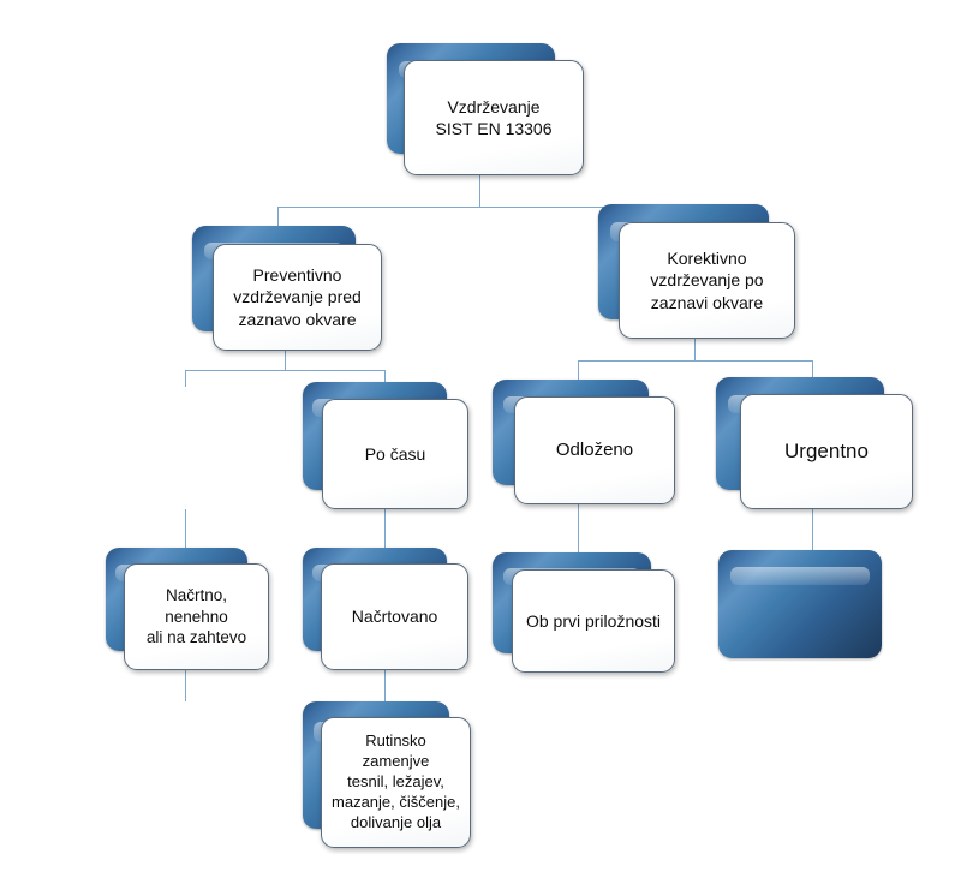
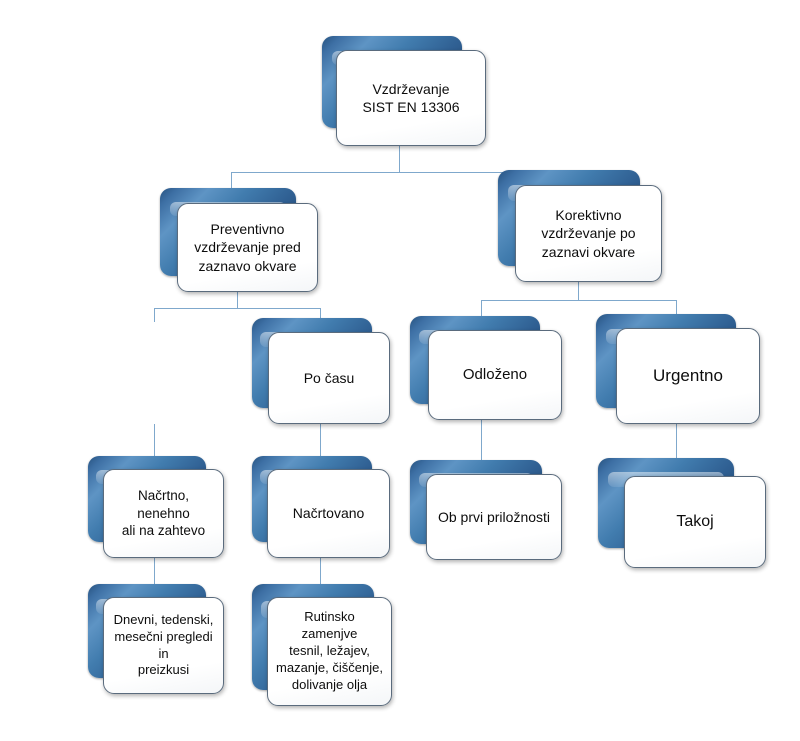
  Vzdrževanje
  SIST EN 13306
  Preventivno
  vzdrževanje pred
  zaznavo okvare
  Korektivno
  vzdrževanje po
  zaznavi okvare
  Po času
  Odloženo
  Urgentno
  Načrtno, nenehno
  ali na zahtevo
  Načrtovano
  Ob prvi priložnosti
+ Takoj
+ Dnevni, tedenski,
+ mesečni pregledi in
+ preizkusi
  Rutinsko zamenjve
  tesnil, ležajev,
  mazanje, čiščenje,
  dolivanje olja
